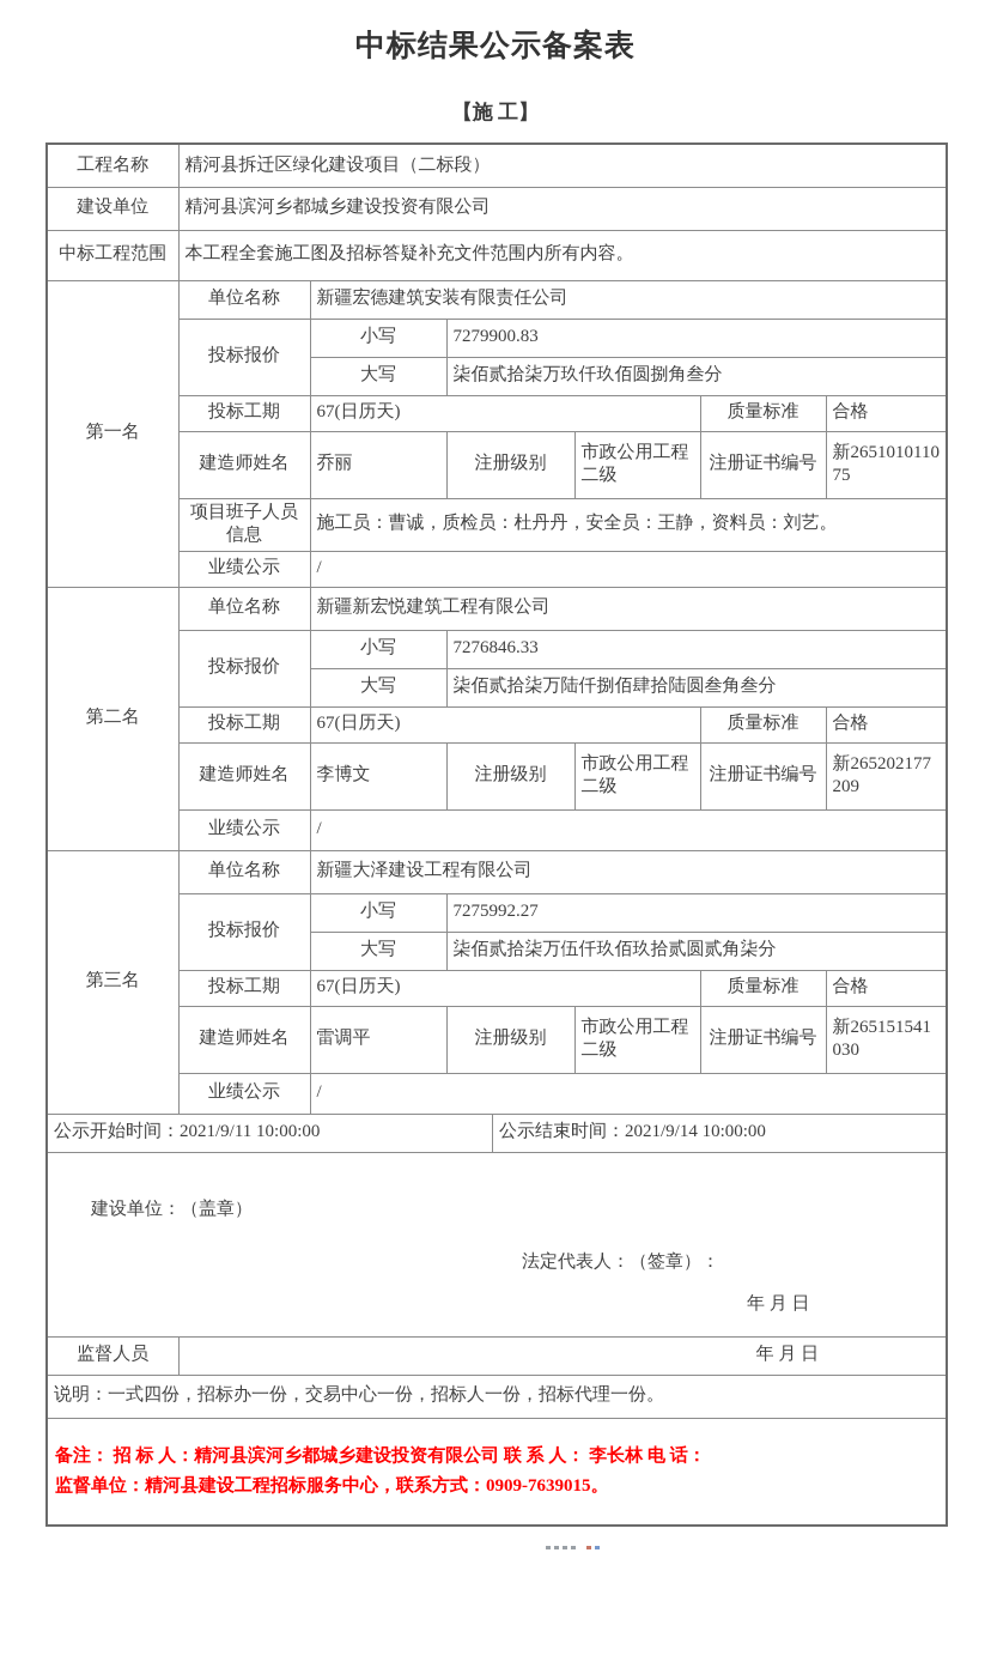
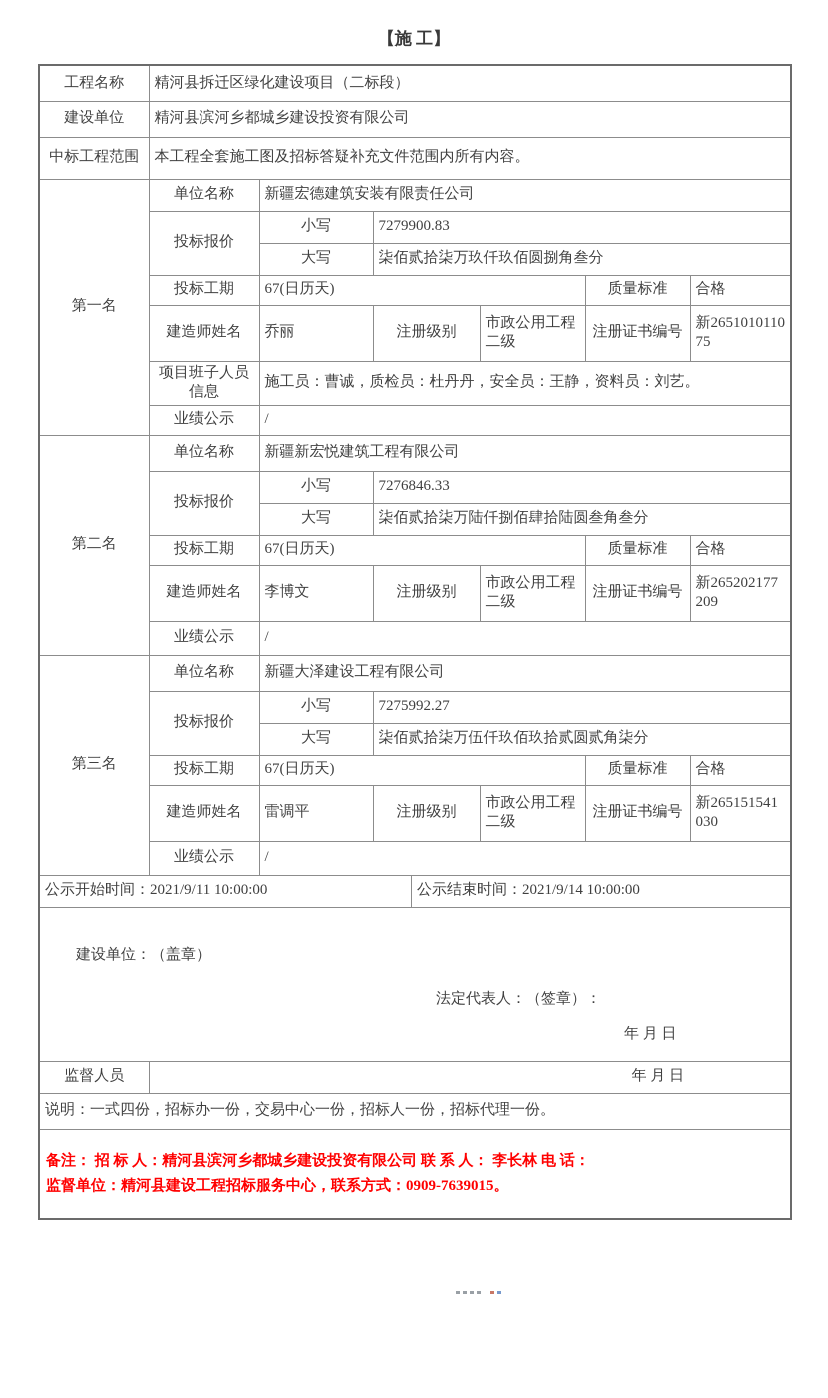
- 中标结果公示备案表
  【施 工】
  工程名称	精河县拆迁区绿化建设项目（二标段）
  建设单位	精河县滨河乡都城乡建设投资有限公司
  中标工程范围	本工程全套施工图及招标答疑补充文件范围内所有内容。
  第一名	单位名称	新疆宏德建筑安装有限责任公司
  投标报价	小写	7279900.83
  大写	柒佰贰拾柒万玖仟玖佰圆捌角叁分
  投标工期	67(日历天)	质量标准	合格
  建造师姓名	乔丽	注册级别	市政公用工程二级	注册证书编号	新265101011075
  项目班子人员信息	施工员：曹诚，质检员：杜丹丹，安全员：王静，资料员：刘艺。
  业绩公示	/
  第二名	单位名称	新疆新宏悦建筑工程有限公司
  投标报价	小写	7276846.33
  大写	柒佰贰拾柒万陆仟捌佰肆拾陆圆叁角叁分
  投标工期	67(日历天)	质量标准	合格
  建造师姓名	李博文	注册级别	市政公用工程二级	注册证书编号	新265202177209
  业绩公示	/
  第三名	单位名称	新疆大泽建设工程有限公司
  投标报价	小写	7275992.27
  大写	柒佰贰拾柒万伍仟玖佰玖拾贰圆贰角柒分
  投标工期	67(日历天)	质量标准	合格
  建造师姓名	雷调平	注册级别	市政公用工程二级	注册证书编号	新265151541030
  业绩公示	/
  公示开始时间：2021/9/11 10:00:00 公示结束时间：2021/9/14 10:00:00
  建设单位：（盖章） 法定代表人：（签章）： 年 月 日
  监督人员	年 月 日
  说明：一式四份，招标办一份，交易中心一份，招标人一份，招标代理一份。
  备注： 招 标 人：精河县滨河乡都城乡建设投资有限公司 联 系 人： 李长林 电 话： 监督单位：精河县建设工程招标服务中心，联系方式：0909-7639015。
